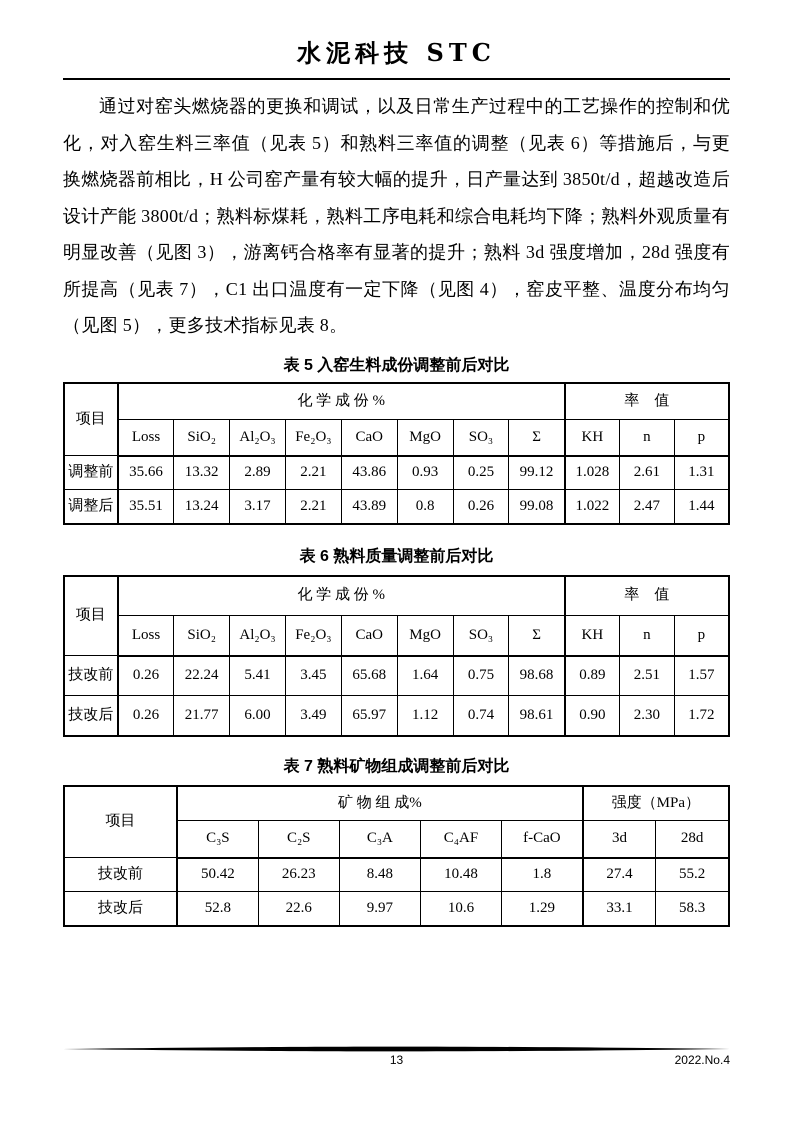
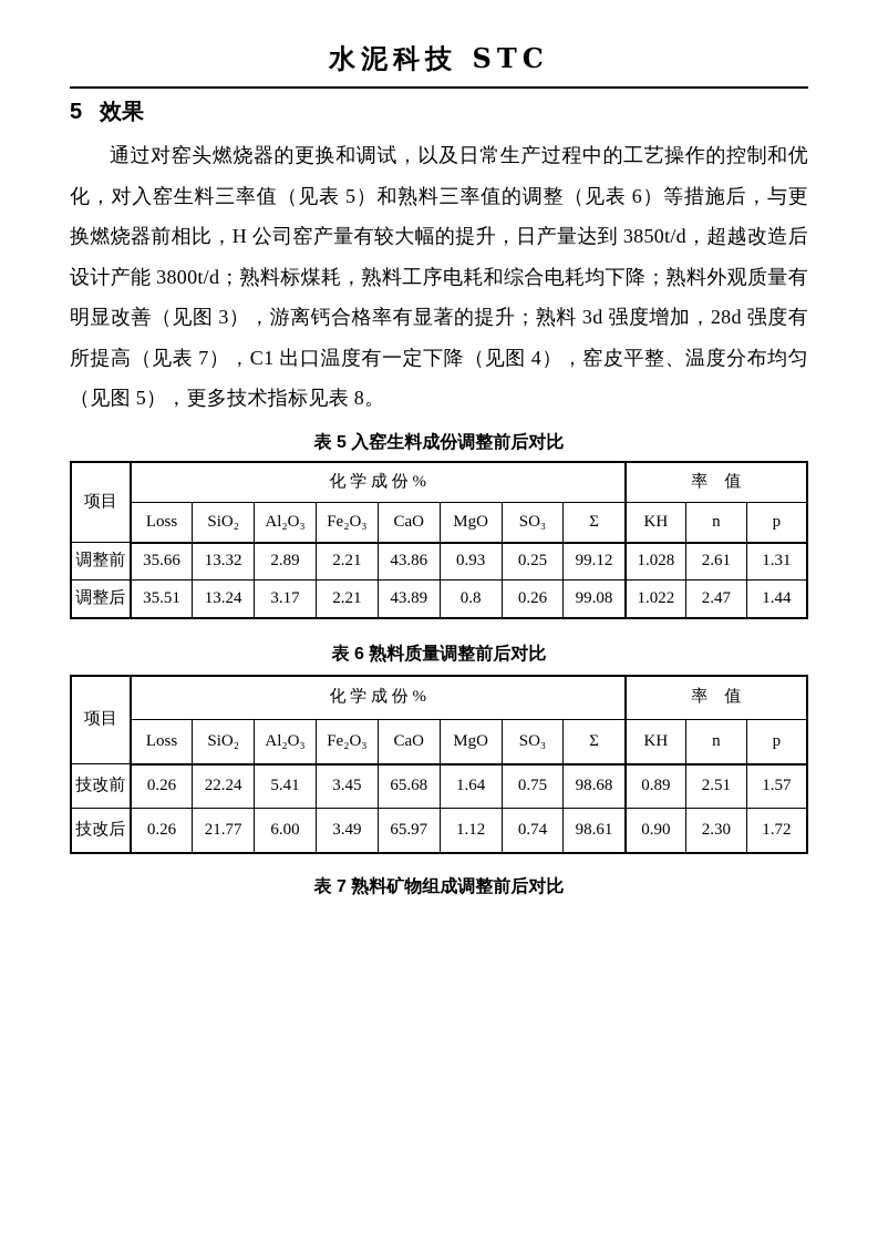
  水泥科技 STC
+ 5
+ 效果
  通过对窑头燃烧器的更换和调试，以及日常生产过程中的工艺操作的控制和优化，对入窑生料三率值（见表 5）和熟料三率值的调整（见表 6）等措施后，与更换燃烧器前相比，H 公司窑产量有较大幅的提升，日产量达到 3850t/d，超越改造后设计产能 3800t/d；熟料标煤耗，熟料工序电耗和综合电耗均下降；熟料外观质量有明显改善（见图 3），游离钙合格率有显著的提升；熟料 3d 强度增加，28d 强度有所提高（见表 7），C1 出口温度有一定下降（见图 4），窑皮平整、温度分布均匀（见图 5），更多技术指标见表 8。
  表 5 入窑生料成份调整前后对比
  项目	化 学 成 份 %	率 值
  Loss	SiO₂	Al₂O₃	Fe₂O₃	CaO	MgO	SO₃	Σ	KH	n	p
  调整前	35.66	13.32	2.89	2.21	43.86	0.93	0.25	99.12	1.028	2.61	1.31
  调整后	35.51	13.24	3.17	2.21	43.89	0.8	0.26	99.08	1.022	2.47	1.44
  表 6 熟料质量调整前后对比
  项目	化 学 成 份 %	率 值
  Loss	SiO₂	Al₂O₃	Fe₂O₃	CaO	MgO	SO₃	Σ	KH	n	p
  技改前	0.26	22.24	5.41	3.45	65.68	1.64	0.75	98.68	0.89	2.51	1.57
  技改后	0.26	21.77	6.00	3.49	65.97	1.12	0.74	98.61	0.90	2.30	1.72
  表 7 熟料矿物组成调整前后对比
- 项目	矿 物 组 成%	强度（MPa）
- C₃S	C₂S	C₃A	C₄AF	f-CaO	3d	28d
- 技改前	50.42	26.23	8.48	10.48	1.8	27.4	55.2
- 技改后	52.8	22.6	9.97	10.6	1.29	33.1	58.3
- 13
- 2022.No.4
